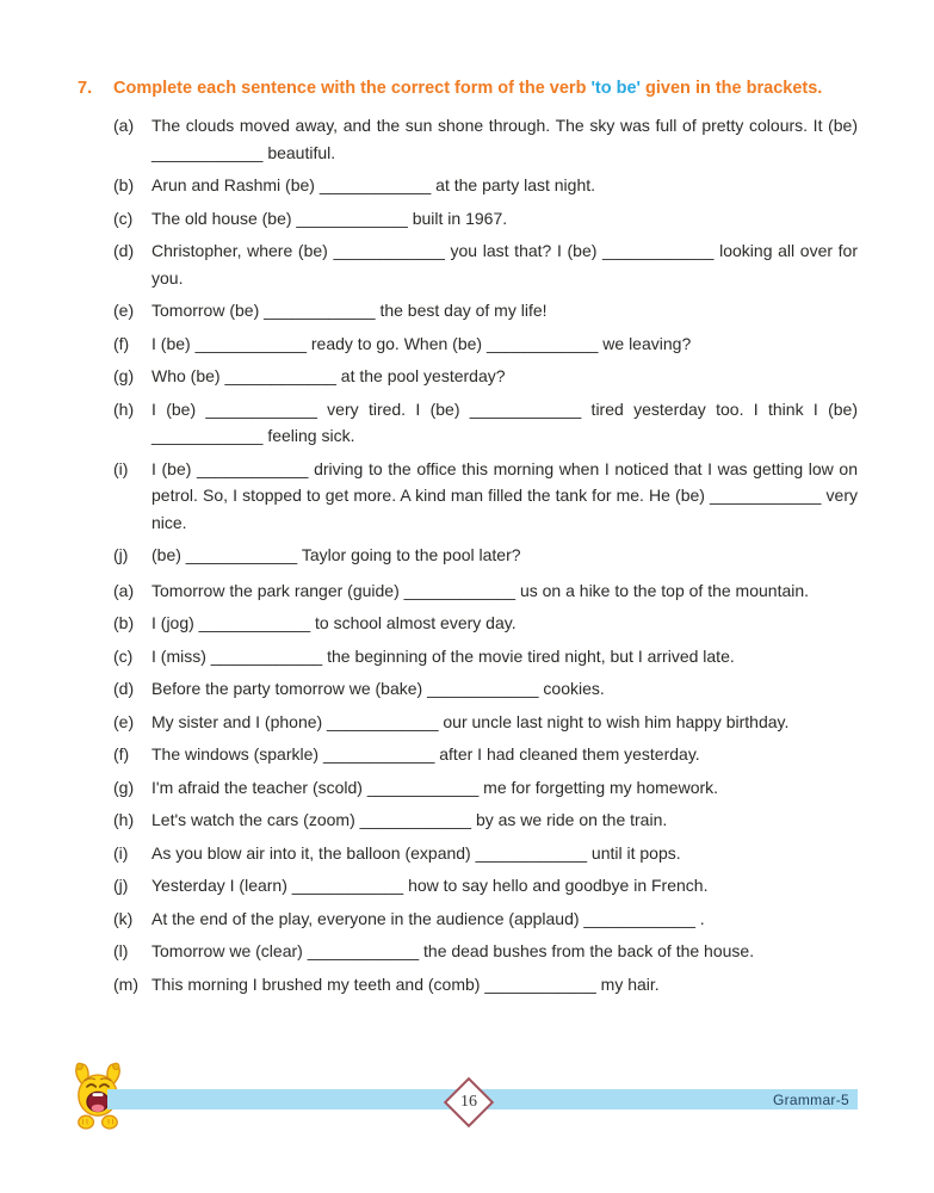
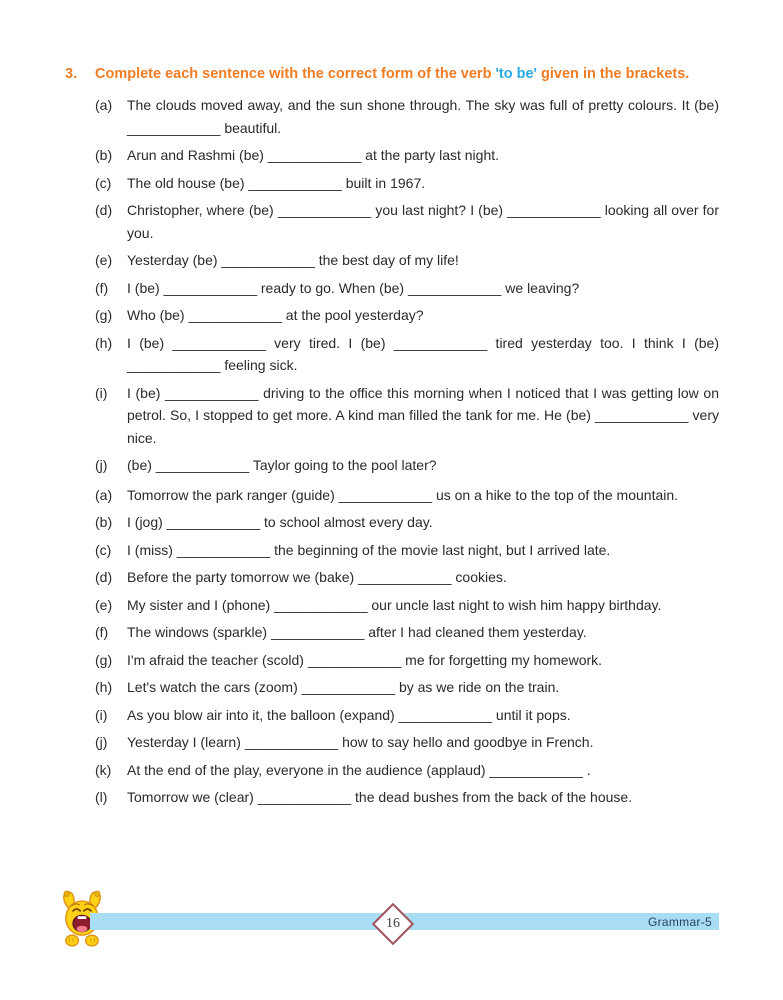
- 7.
+ 3.
  Complete each sentence with the correct form of the verb 'to be' given in the brackets.
  (a)
  The clouds moved away, and the sun shone through. The sky was full of pretty colours. It (be) ____________ beautiful.
  (b)
  Arun and Rashmi (be) ____________ at the party last night.
  (c)
  The old house (be) ____________ built in 1967.
  (d)
- Christopher, where (be) ____________ you last that? I (be) ____________ looking all over for you.
+ Christopher, where (be) ____________ you last night? I (be) ____________ looking all over for you.
  (e)
- Tomorrow (be) ____________ the best day of my life!
+ Yesterday (be) ____________ the best day of my life!
  (f)
  I (be) ____________ ready to go. When (be) ____________ we leaving?
  (g)
  Who (be) ____________ at the pool yesterday?
  (h)
  I (be) ____________ very tired. I (be) ____________ tired yesterday too. I think I (be) ____________ feeling sick.
  (i)
  I (be) ____________ driving to the office this morning when I noticed that I was getting low on petrol. So, I stopped to get more. A kind man filled the tank for me. He (be) ____________ very nice.
  (j)
  (be) ____________ Taylor going to the pool later?
  (a)
  Tomorrow the park ranger (guide) ____________ us on a hike to the top of the mountain.
  (b)
  I (jog) ____________ to school almost every day.
  (c)
- I (miss) ____________ the beginning of the movie tired night, but I arrived late.
+ I (miss) ____________ the beginning of the movie last night, but I arrived late.
  (d)
  Before the party tomorrow we (bake) ____________ cookies.
  (e)
  My sister and I (phone) ____________ our uncle last night to wish him happy birthday.
  (f)
  The windows (sparkle) ____________ after I had cleaned them yesterday.
  (g)
  I'm afraid the teacher (scold) ____________ me for forgetting my homework.
  (h)
  Let's watch the cars (zoom) ____________ by as we ride on the train.
  (i)
  As you blow air into it, the balloon (expand) ____________ until it pops.
  (j)
  Yesterday I (learn) ____________ how to say hello and goodbye in French.
  (k)
  At the end of the play, everyone in the audience (applaud) ____________ .
  (l)
  Tomorrow we (clear) ____________ the dead bushes from the back of the house.
- (m)
- This morning I brushed my teeth and (comb) ____________ my hair.
  Grammar-5
